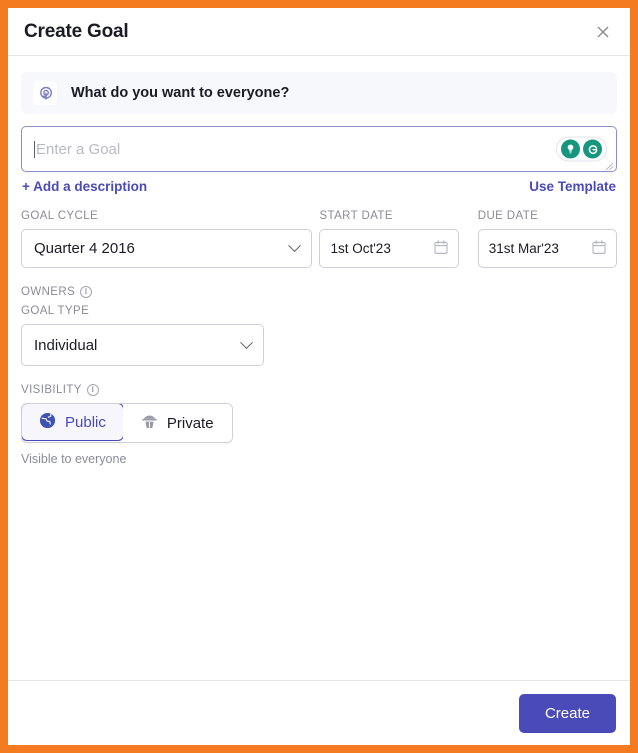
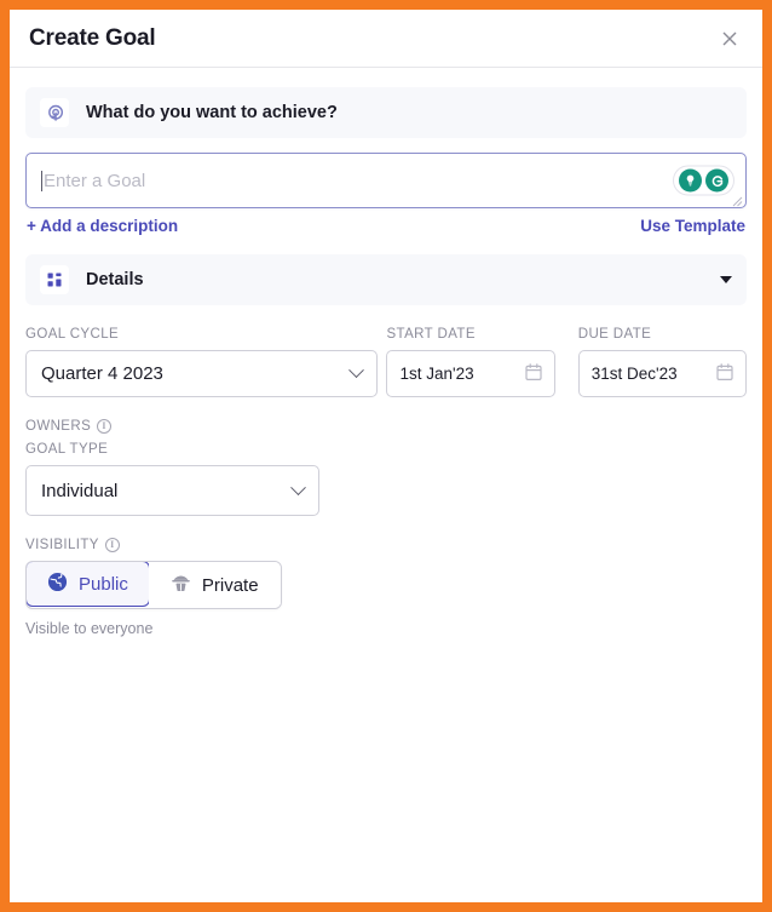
  Create Goal
- What do you want to everyone?
+ What do you want to achieve?
  Enter a Goal
  + Add a description
  Use Template
+ Details
  GOAL CYCLE
- Quarter 4 2016
+ Quarter 4 2023
  START DATE
- 1st Oct'23
+ 1st Jan'23
  DUE DATE
- 31st Mar'23
+ 31st Dec'23
  OWNERS
  I
  GOAL TYPE
  Individual
  VISIBILITY
  I
  Public
  Private
  Visible to everyone
- Create
